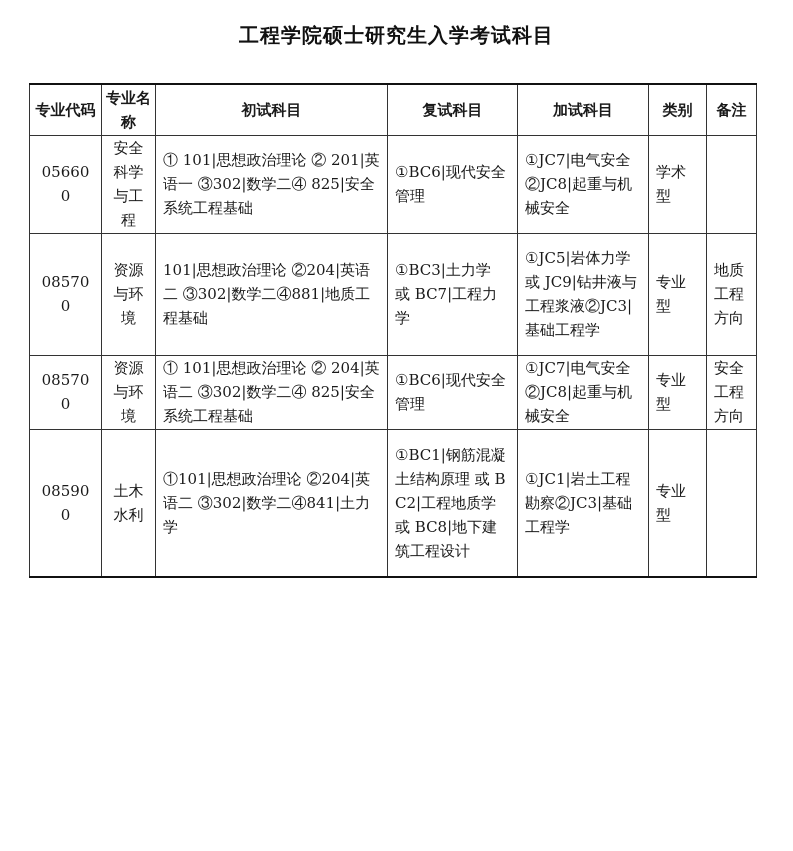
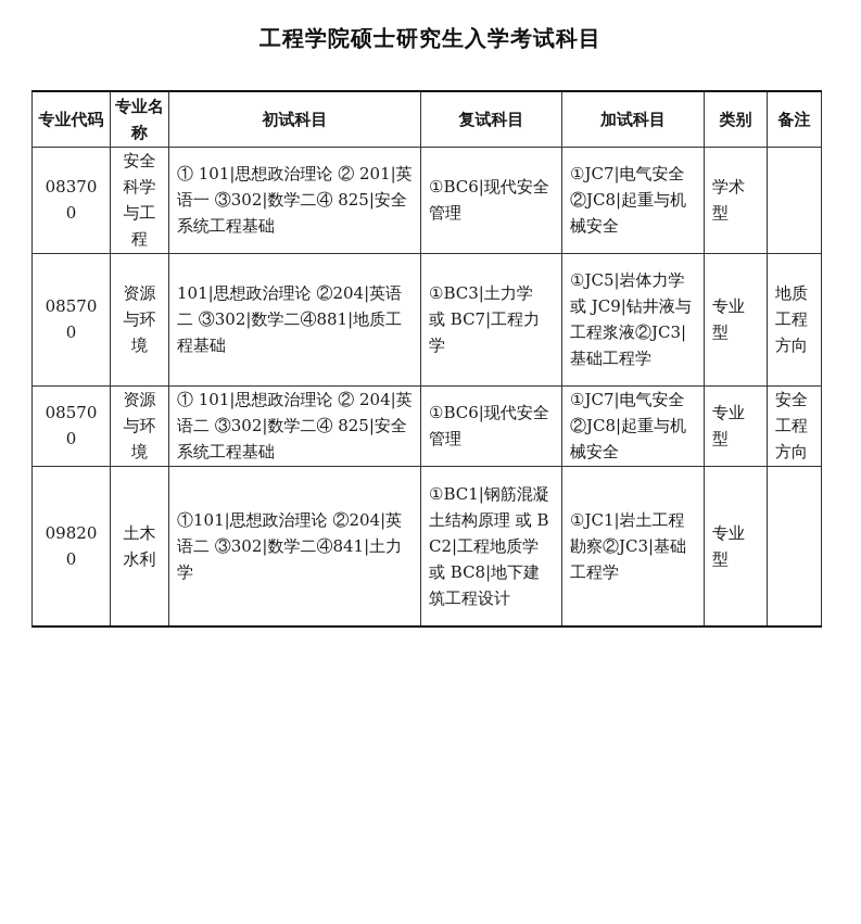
  工程学院硕士研究生入学考试科目
  专业代码	专业名称	初试科目	复试科目	加试科目	类别	备注
- 056600	安全科学与工程	① 101|思想政治理论 ② 201|英语一 ③302|数学二④ 825|安全系统工程基础	①BC6|现代安全管理	①JC7|电气安全②JC8|起重与机械安全	学术型
+ 083700	安全科学与工程	① 101|思想政治理论 ② 201|英语一 ③302|数学二④ 825|安全系统工程基础	①BC6|现代安全管理	①JC7|电气安全②JC8|起重与机械安全	学术型
  085700	资源与环境	101|思想政治理论 ②204|英语二 ③302|数学二④881|地质工程基础	①BC3|土力学 或 BC7|工程力学	①JC5|岩体力学 或 JC9|钻井液与工程浆液②JC3|基础工程学	专业型	地质工程方向
  085700	资源与环境	① 101|思想政治理论 ② 204|英语二 ③302|数学二④ 825|安全系统工程基础	①BC6|现代安全管理	①JC7|电气安全②JC8|起重与机械安全	专业型	安全工程方向
- 085900	土木水利	①101|思想政治理论 ②204|英语二 ③302|数学二④841|土力学	①BC1|钢筋混凝土结构原理 或 BC2|工程地质学 或 BC8|地下建筑工程设计	①JC1|岩土工程勘察②JC3|基础工程学	专业型
+ 098200	土木水利	①101|思想政治理论 ②204|英语二 ③302|数学二④841|土力学	①BC1|钢筋混凝土结构原理 或 BC2|工程地质学 或 BC8|地下建筑工程设计	①JC1|岩土工程勘察②JC3|基础工程学	专业型
